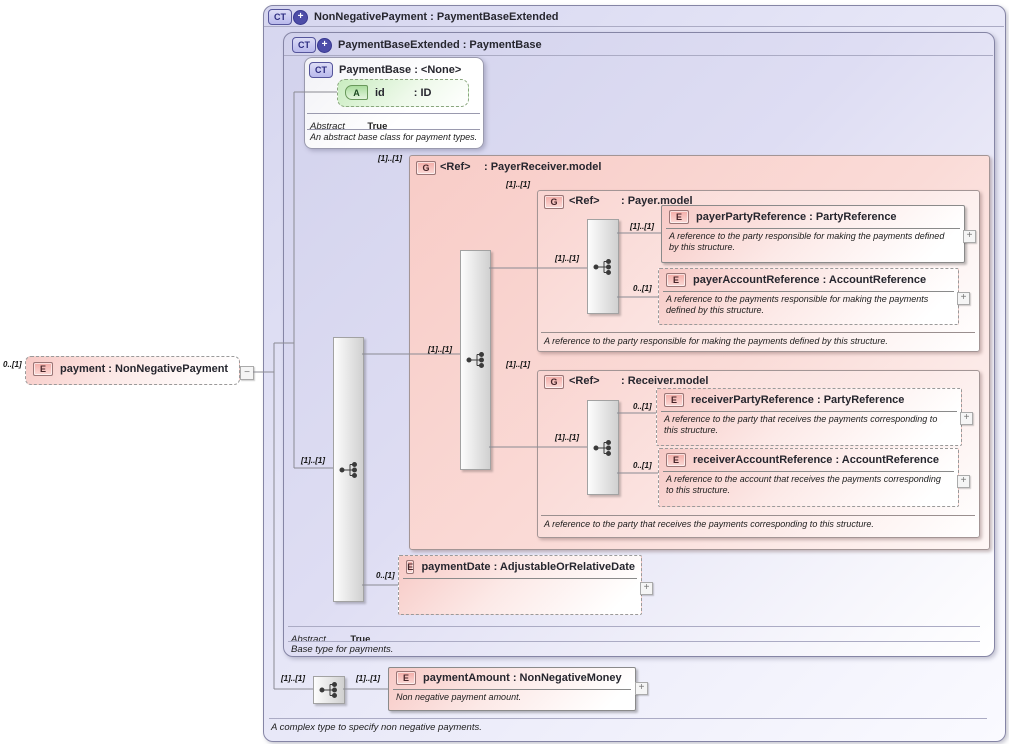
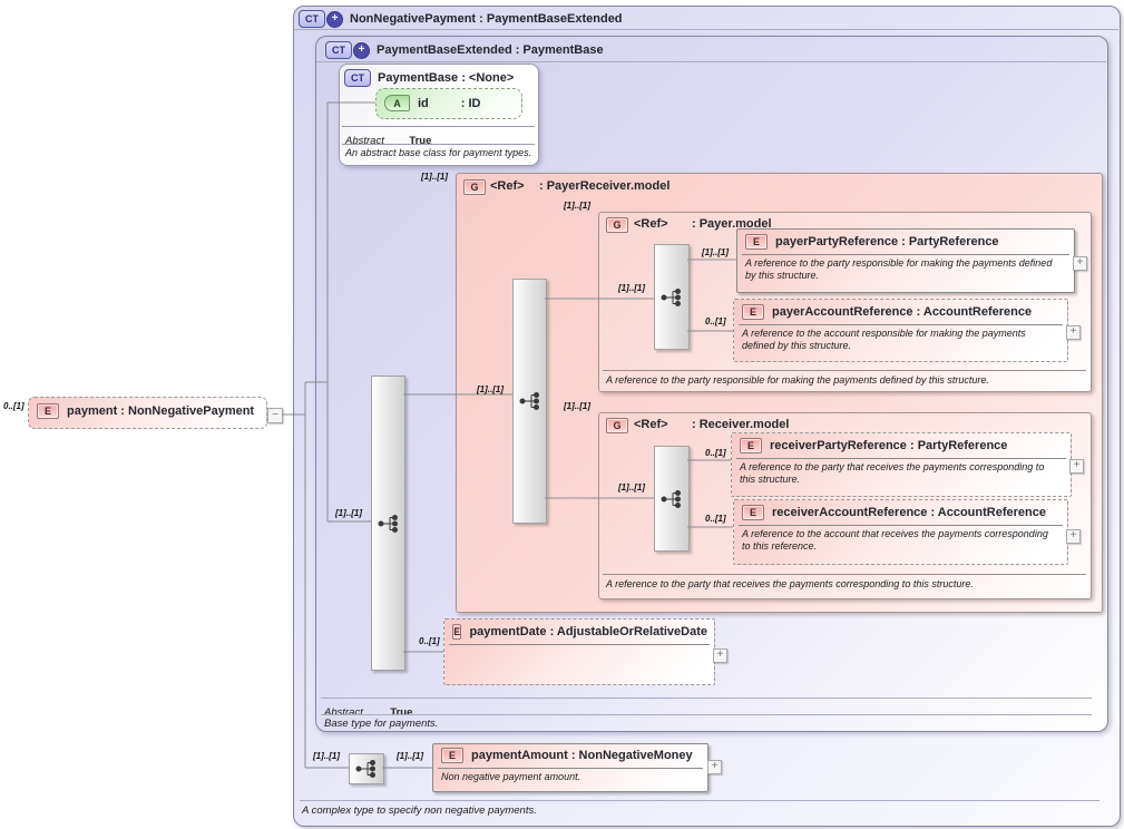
  CT
  +
  NonNegativePayment : PaymentBaseExtended
  A complex type to specify non negative payments.
  CT
  +
  PaymentBaseExtended : PaymentBase
  Abstract True
  Base type for payments.
  CT
  PaymentBase : <None>
  Abstract True
  An abstract base class for payment types.
  A
  id
  : ID
  G
  <Ref>
  : PayerReceiver.model
  G
  <Ref>
  : Payer.model
  A reference to the party responsible for making the payments defined by this structure.
  E
  payerPartyReference : PartyReference
  A reference to the party responsible for making the payments defined by this structure.
  E
  payerAccountReference : AccountReference
- A reference to the payments responsible for making the payments defined by this structure.
+ A reference to the account responsible for making the payments defined by this structure.
  G
  <Ref>
  : Receiver.model
  A reference to the party that receives the payments corresponding to this structure.
  E
  receiverPartyReference : PartyReference
  A reference to the party that receives the payments corresponding to this structure.
  E
  receiverAccountReference : AccountReference
- A reference to the account that receives the payments corresponding to this structure.
+ A reference to the account that receives the payments corresponding to this reference.
  E
  paymentDate : AdjustableOrRelativeDate
  E
  paymentAmount : NonNegativeMoney
  Non negative payment amount.
  E
  payment : NonNegativePayment
  −
  +
  +
  +
  +
  +
  +
  0..[1]
  [1]..[1]
  [1]..[1]
  [1]..[1]
  [1]..[1]
  [1]..[1]
  [1]..[1]
  0..[1]
  [1]..[1]
  [1]..[1]
  0..[1]
  0..[1]
  0..[1]
  [1]..[1]
  [1]..[1]
